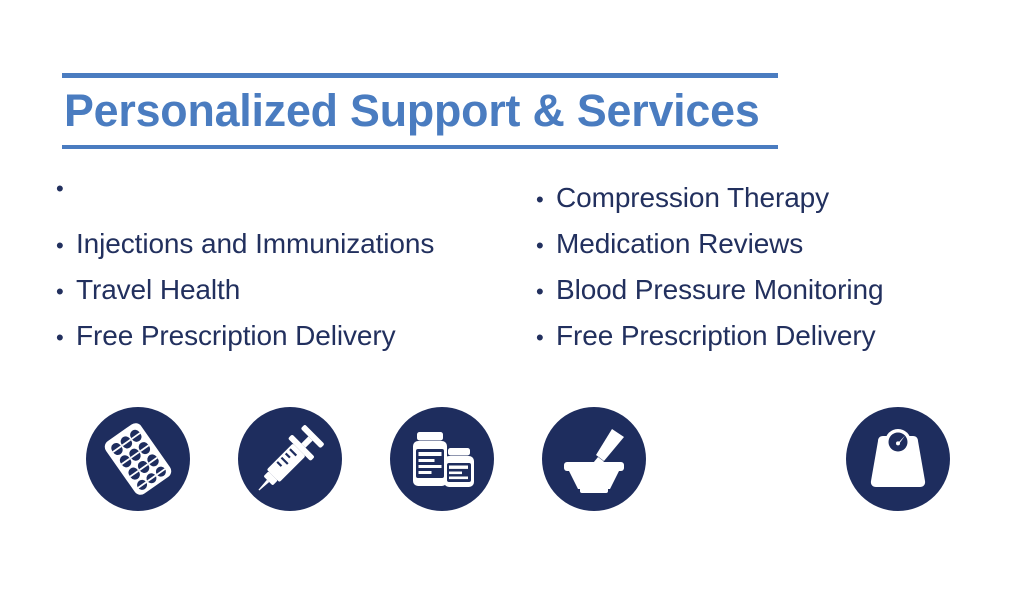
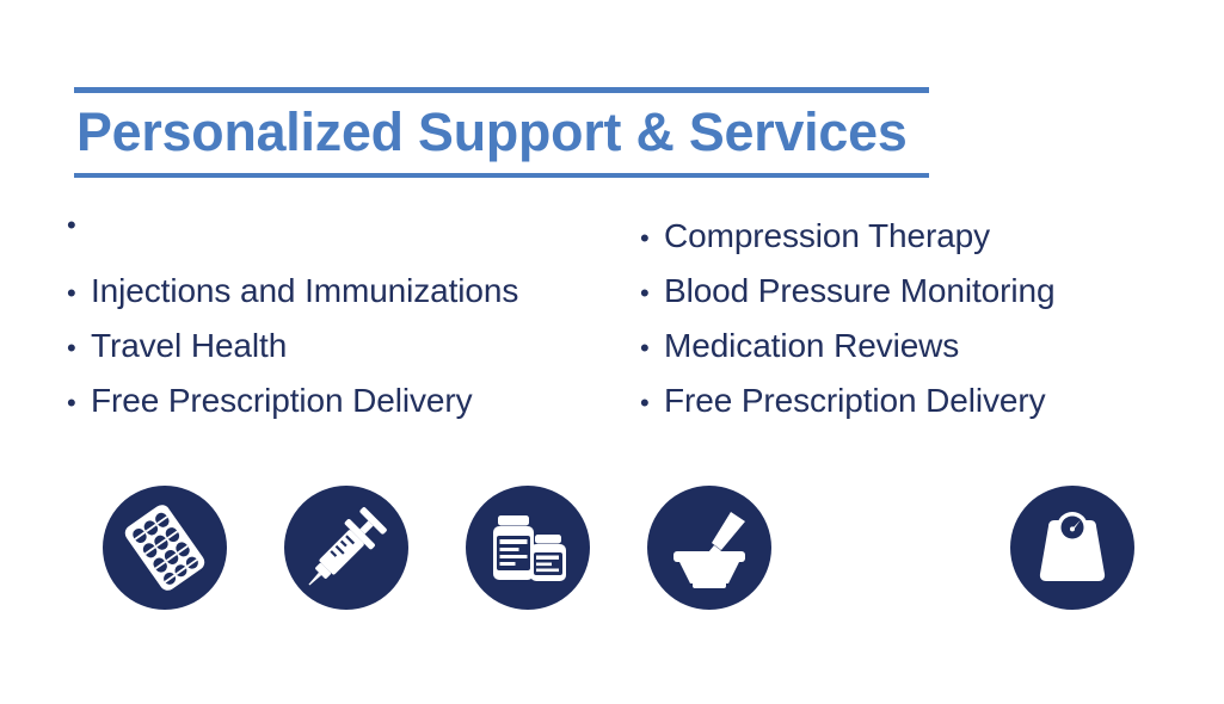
  Personalized Support & Services
  •
  •
  Injections and Immunizations
  •
  Travel Health
  •
  Free Prescription Delivery
  •
  Compression Therapy
  •
- Medication Reviews
+ Blood Pressure Monitoring
  •
- Blood Pressure Monitoring
+ Medication Reviews
  •
  Free Prescription Delivery
